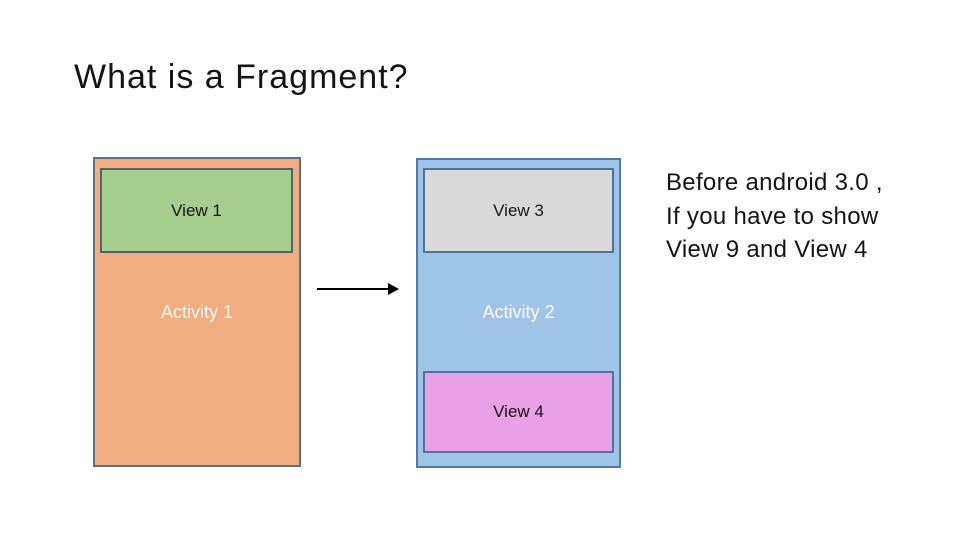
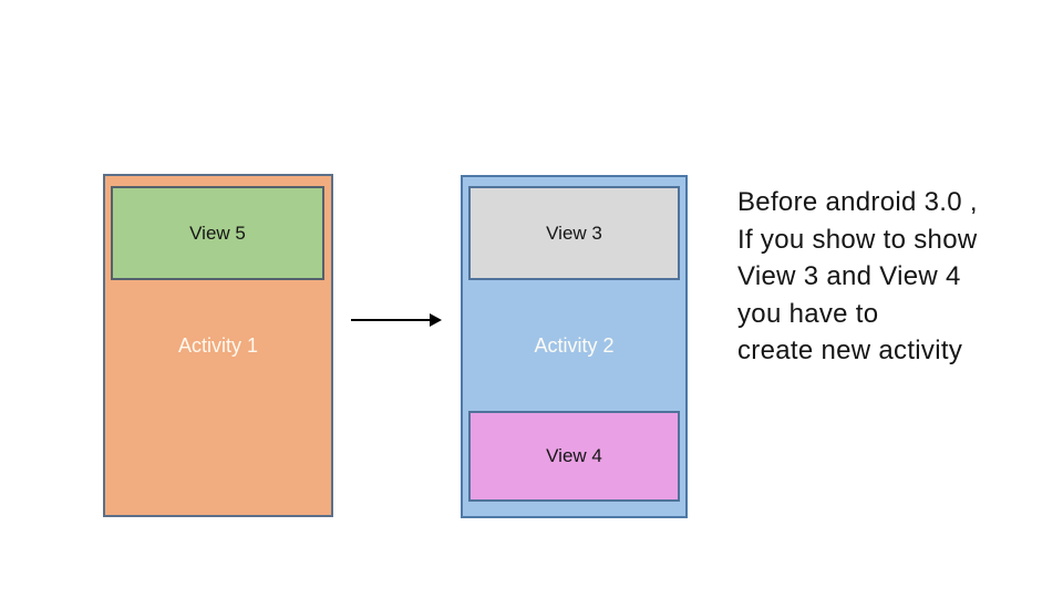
- What is a Fragment?
- View 1
+ View 5
  Activity 1
  View 3
  Activity 2
  View 4
  Before android 3.0 ,
- If you have to show
+ If you show to show
- View 9 and View 4
+ View 3 and View 4
+ you have to
+ create new activity
